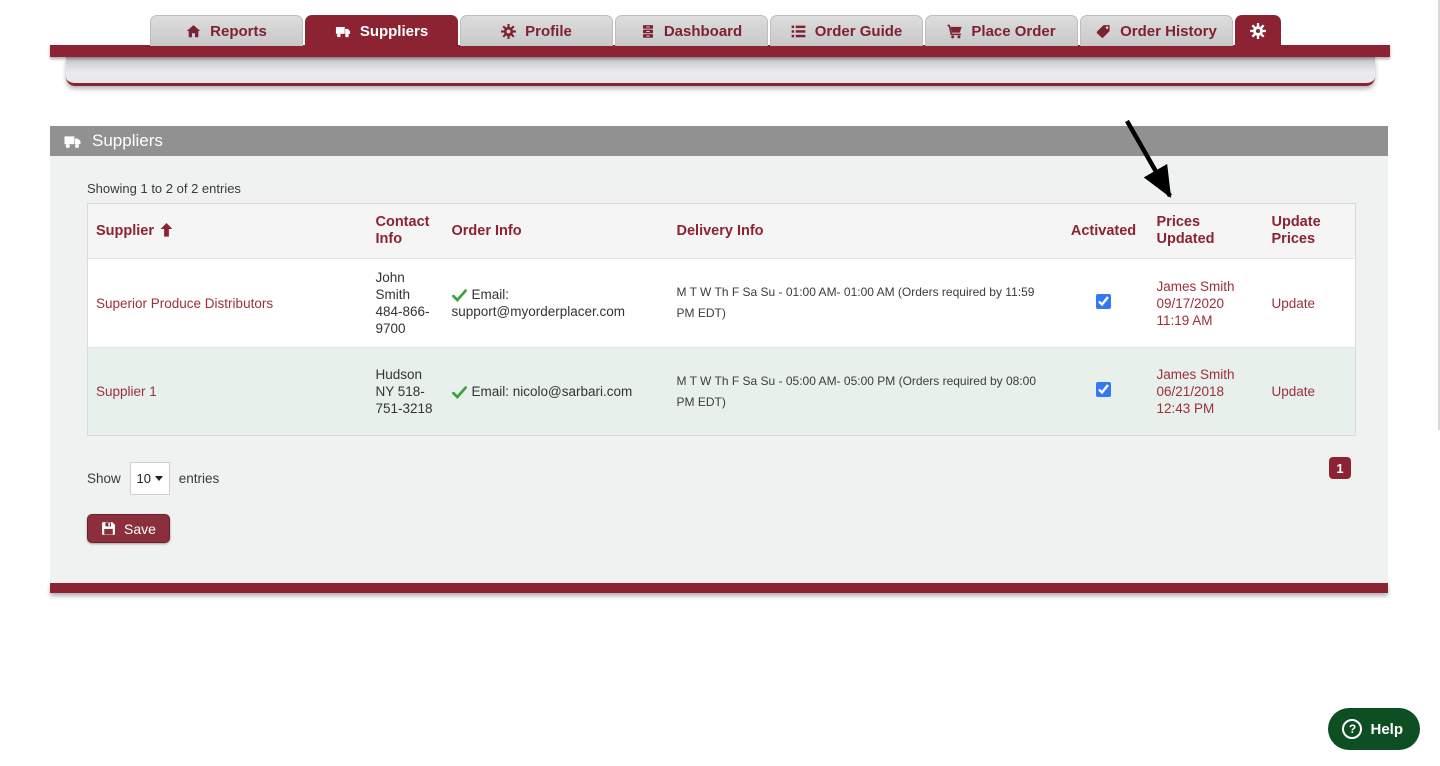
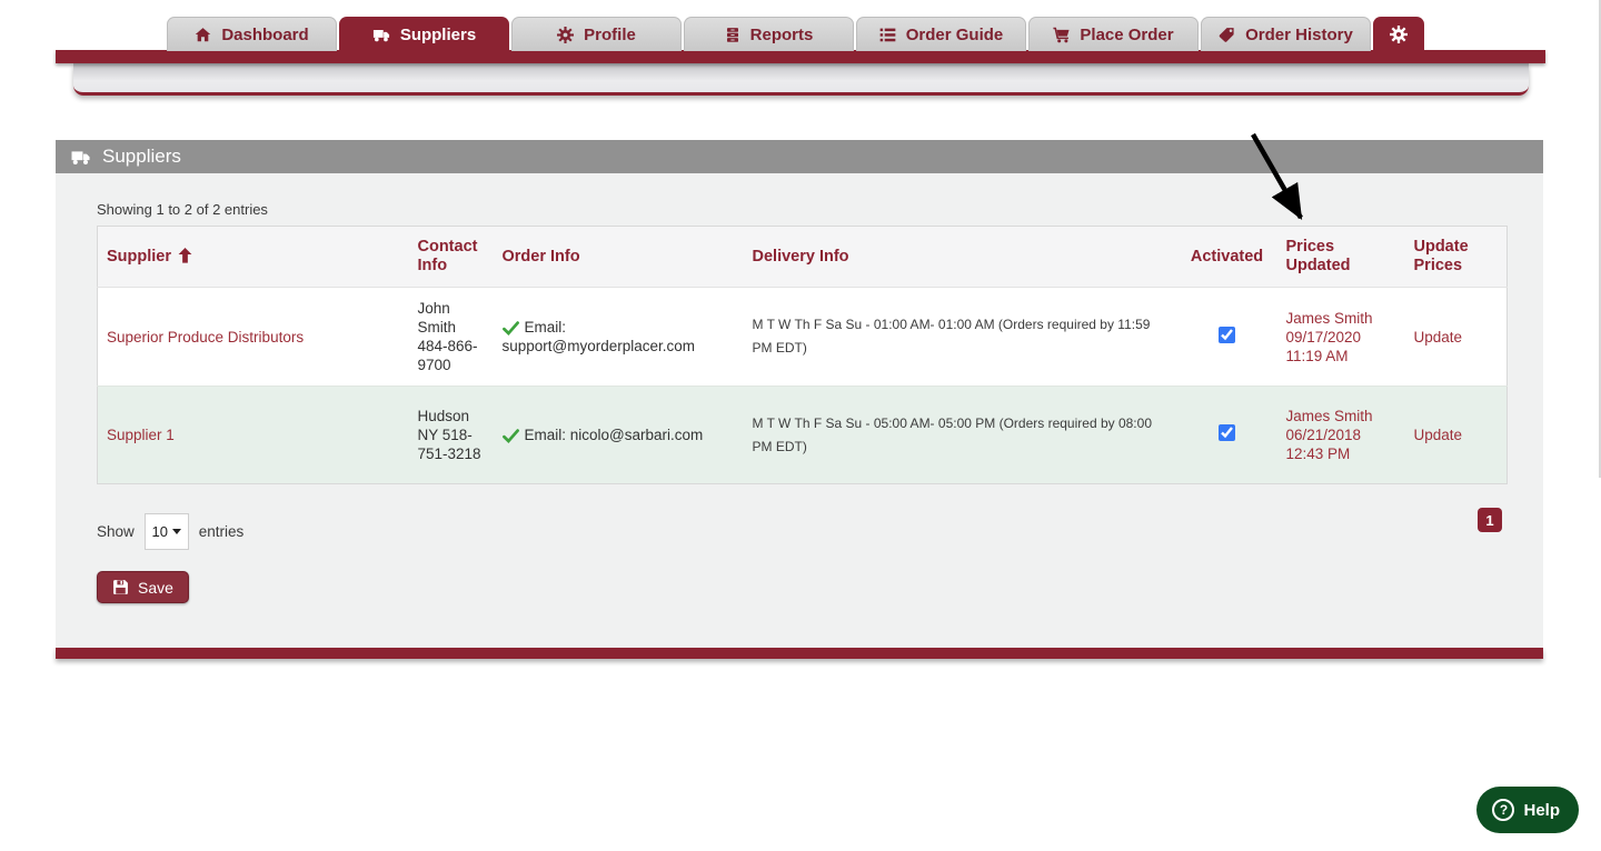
- Reports
+ Dashboard
  Suppliers
  Profile
- Dashboard
+ Reports
  Order Guide
  Place Order
  Order History
  Suppliers
  Showing 1 to 2 of 2 entries
  Supplier	Contact Info	Order Info	Delivery Info	Activated	Prices Updated	Update Prices
  Superior Produce Distributors	John Smith 484-866-9700	Email: support@myorderplacer.com	M T W Th F Sa Su - 01:00 AM- 01:00 AM (Orders required by 11:59 PM EDT)		James Smith 09/17/2020 11:19 AM	Update
  Supplier 1	Hudson NY 518-751-3218	Email: nicolo@sarbari.com	M T W Th F Sa Su - 05:00 AM- 05:00 PM (Orders required by 08:00 PM EDT)		James Smith 06/21/2018 12:43 PM	Update
  Show
  10
  entries
  1
  Save
  ?
  Help
